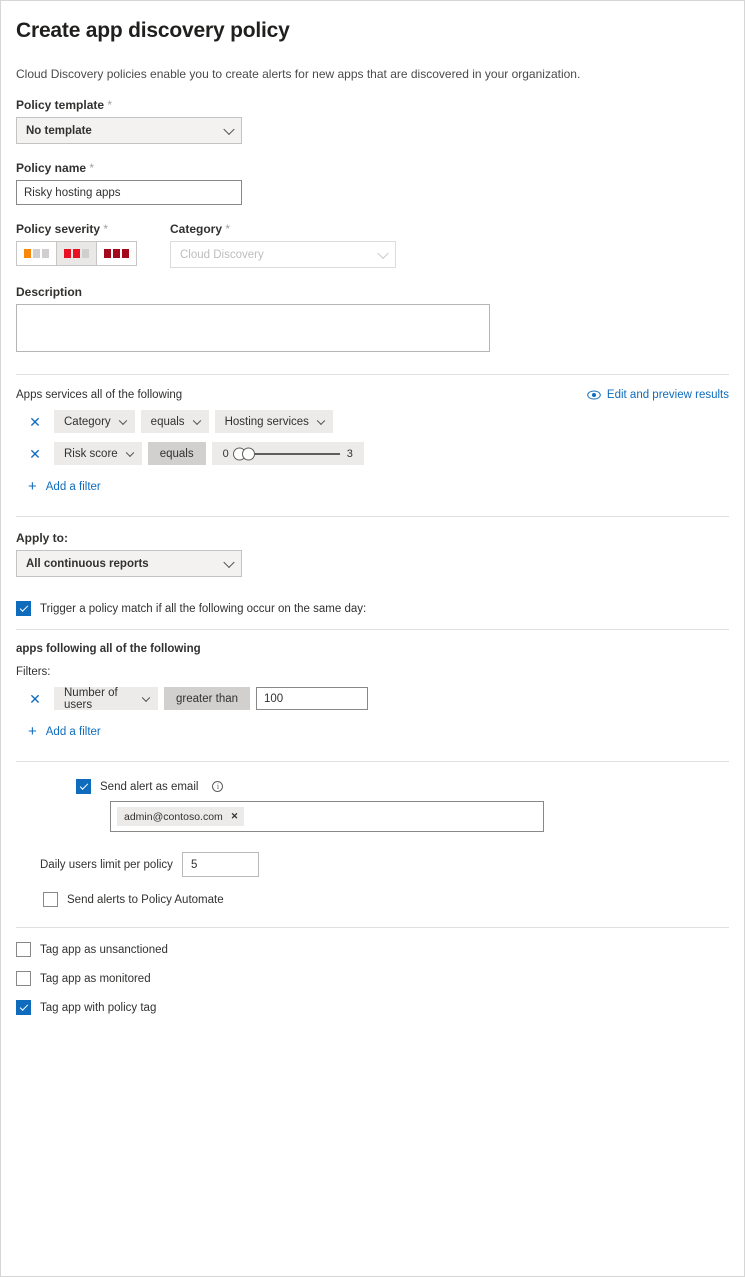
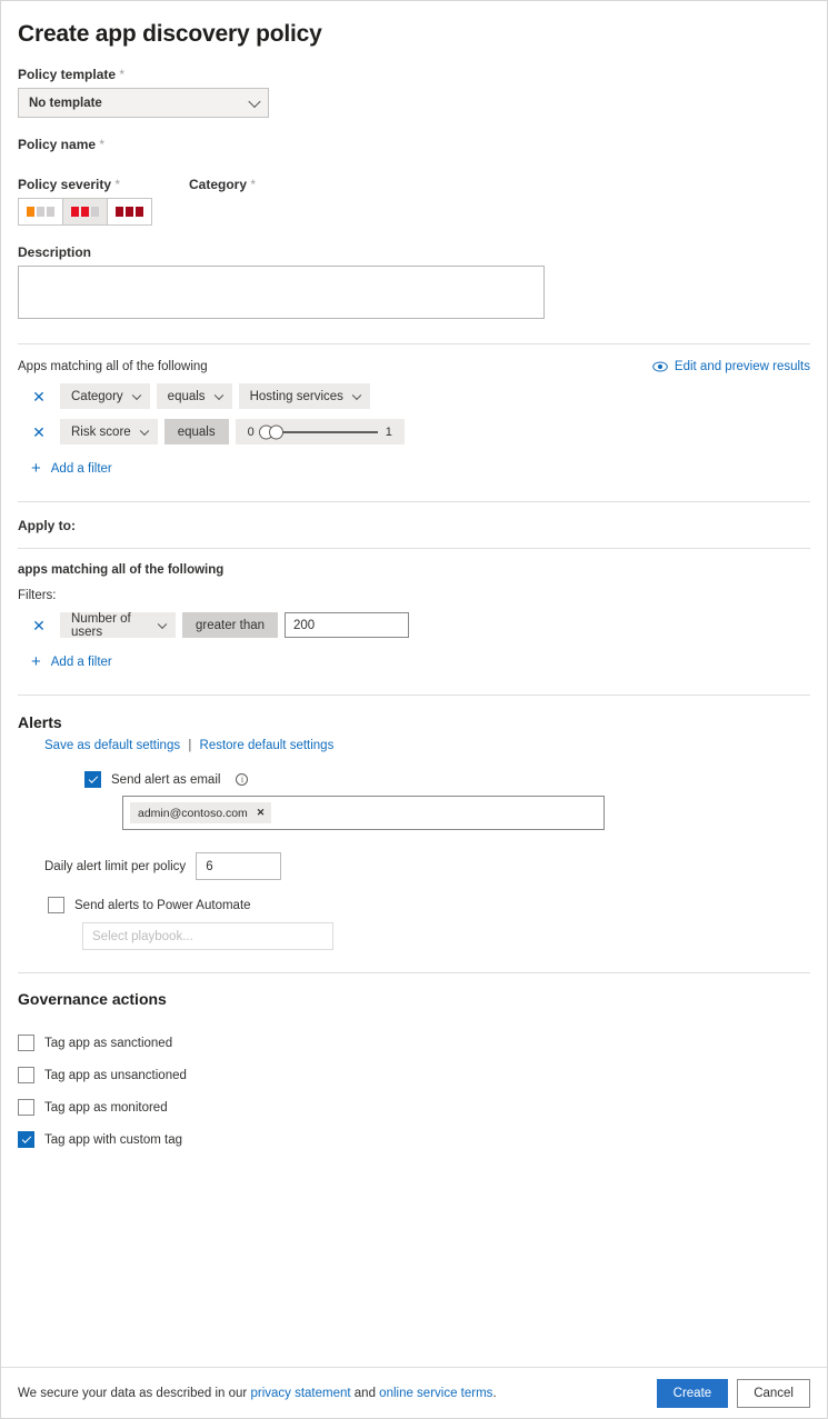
  Create app discovery policy
- Cloud Discovery policies enable you to create alerts for new apps that are discovered in your organization.
  Policy template *
  No template
  Policy name *
- Risky hosting apps
  Policy severity *
  Category *
- Cloud Discovery
  Description
- Apps services all of the following
+ Apps matching all of the following
  Edit and preview results
  ✕
  Category
  equals
  Hosting services
  ✕
  Risk score
  equals
  0
- 3
+ 1
  +
  Add a filter
  Apply to:
- All continuous reports
- Trigger a policy match if all the following occur on the same day:
- apps following all of the following
+ apps matching all of the following
  Filters:
  ✕
  Number of users
  greater than
- 100
+ 200
  +
  Add a filter
+ Alerts
+ Save as default settings | Restore default settings
  Send alert as email
  i
  admin@contoso.com
  ✕
- Daily users limit per policy
+ Daily alert limit per policy
- 5
+ 6
- Send alerts to Policy Automate
+ Send alerts to Power Automate
+ Select playbook...
+ Governance actions
+ Tag app as sanctioned
  Tag app as unsanctioned
  Tag app as monitored
- Tag app with policy tag
+ Tag app with custom tag
+ We secure your data as described in our privacy statement and online service terms.
+ Create
+ Cancel
